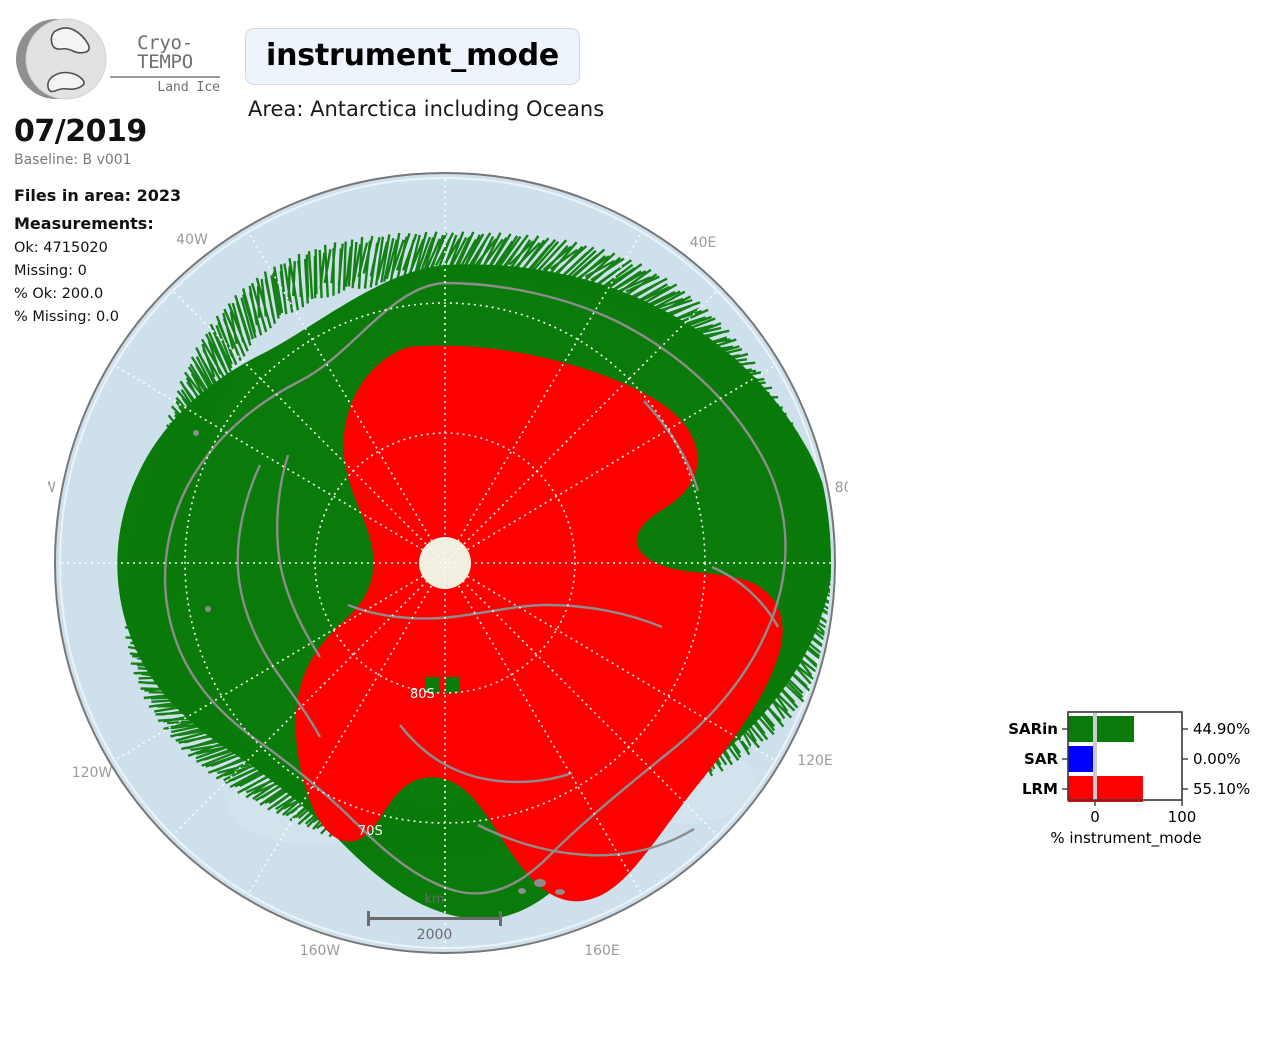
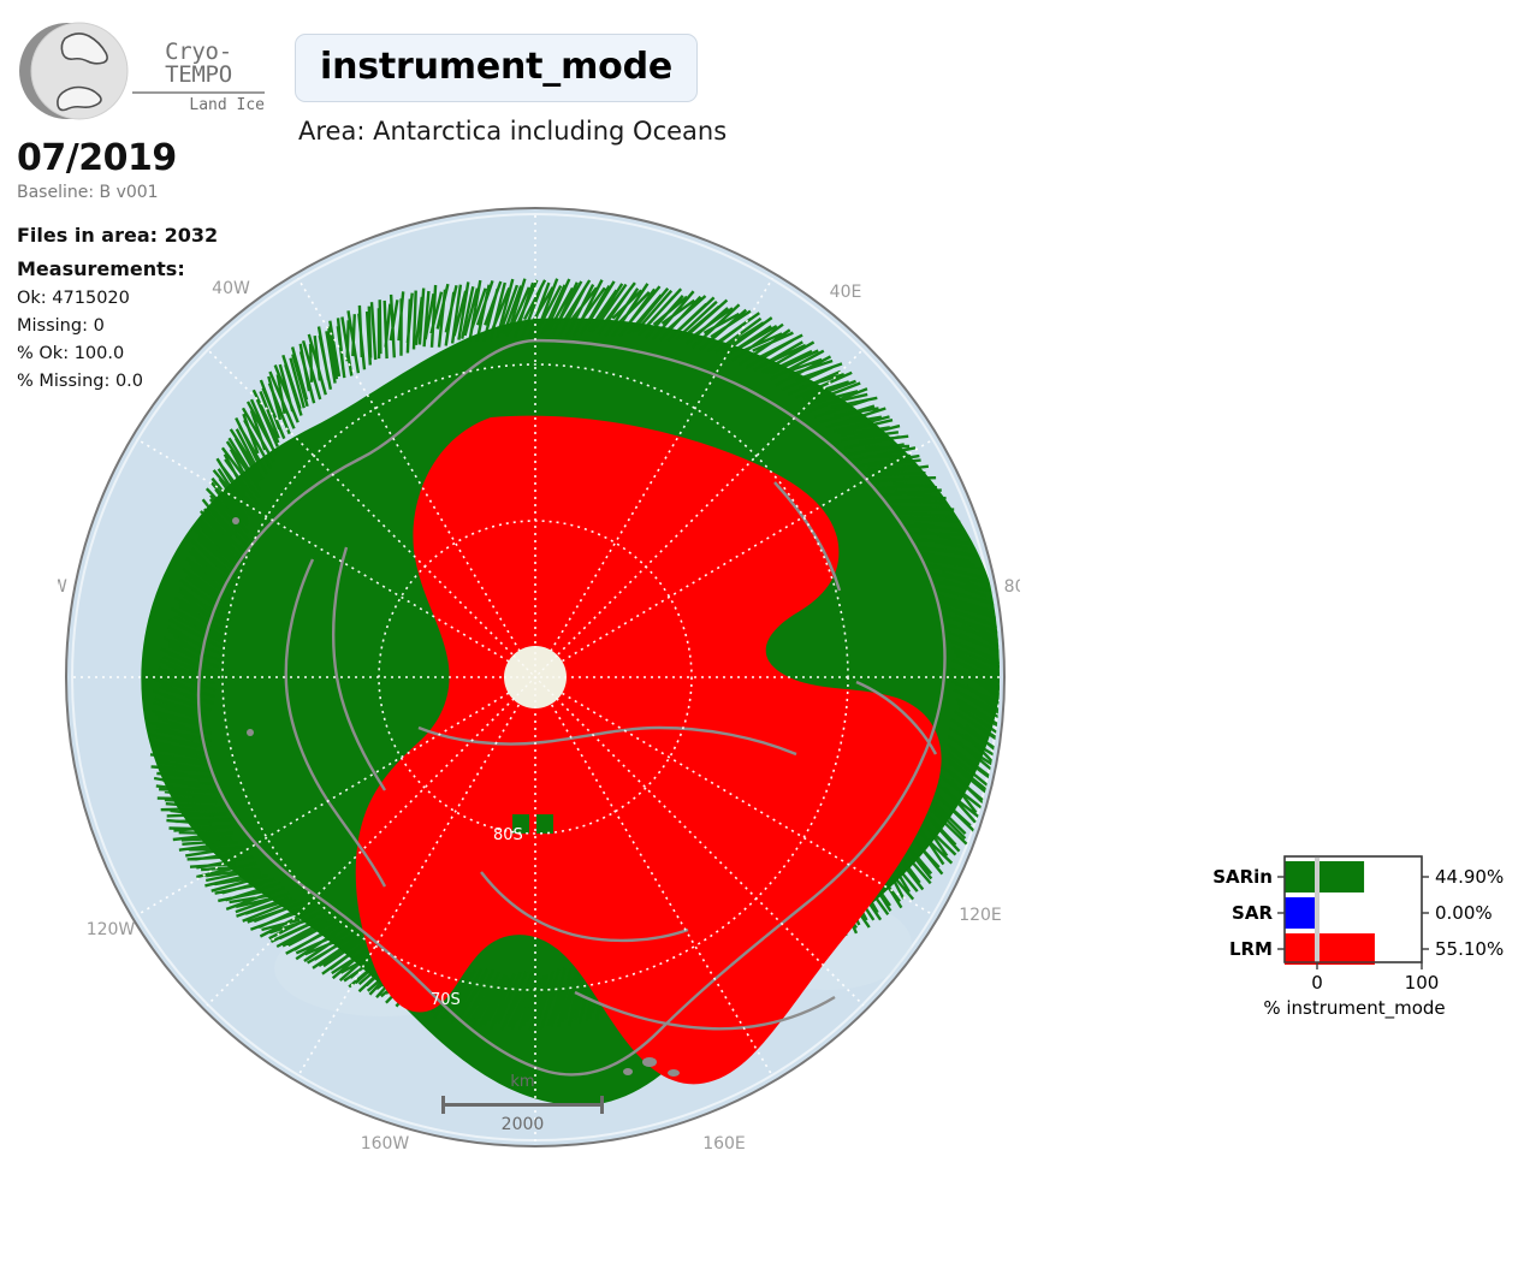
  Cryo-TEMPO
  Land Ice
  instrument_mode
  Area: Antarctica including Oceans
  07/2019
  Baseline: B v001
- Files in area: 2023
+ Files in area: 2032
  Measurements:
  Ok: 4715020
  Missing: 0
- % Ok: 200.0
+ % Ok: 100.0
  % Missing: 0.0
  80S
  70S
  40E
  120E
  160E
  160W
  120W
  40W
  km
  2000
  SARin
  SAR
  LRM
  44.90%
  0.00%
  55.10%
  0
  100
  % instrument_mode
